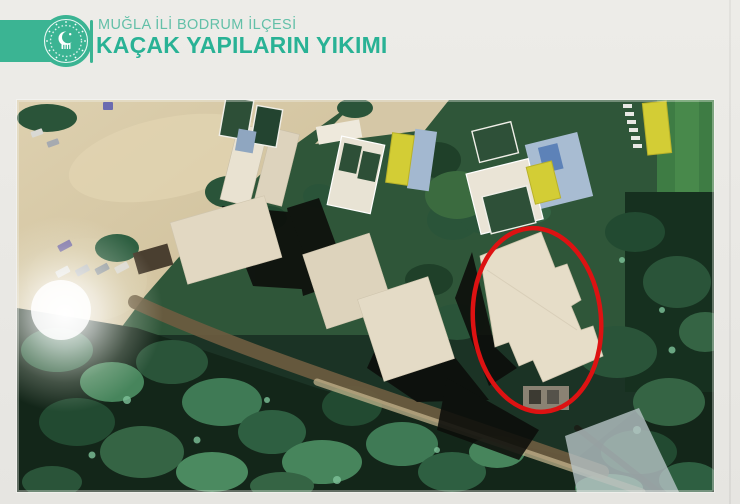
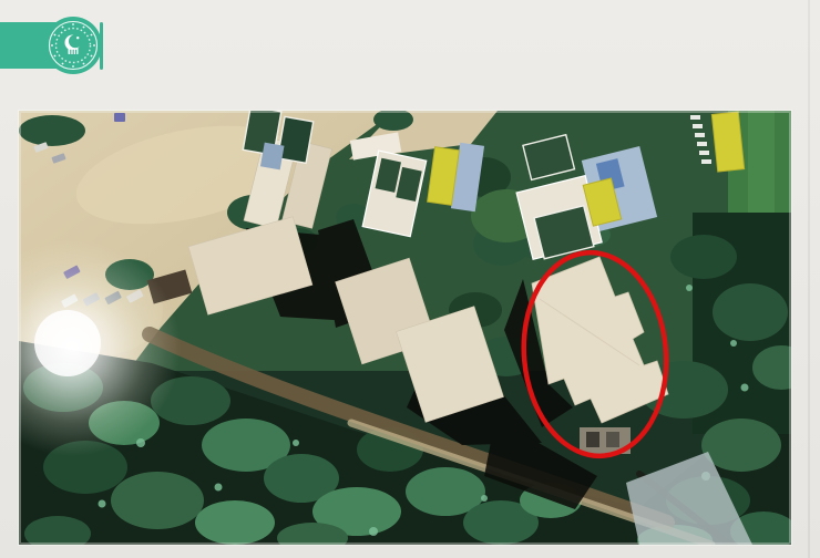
- MUĞLA İLİ BODRUM İLÇESİ
- KAÇAK YAPILARIN YIKIMI
